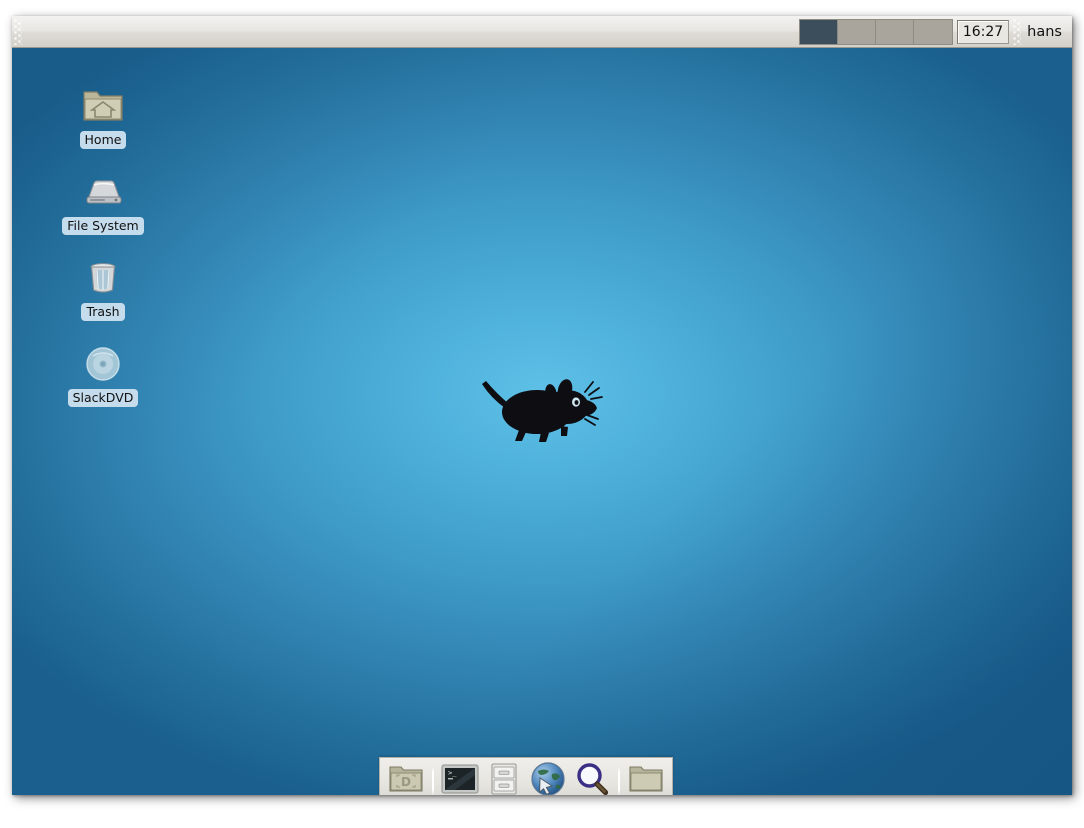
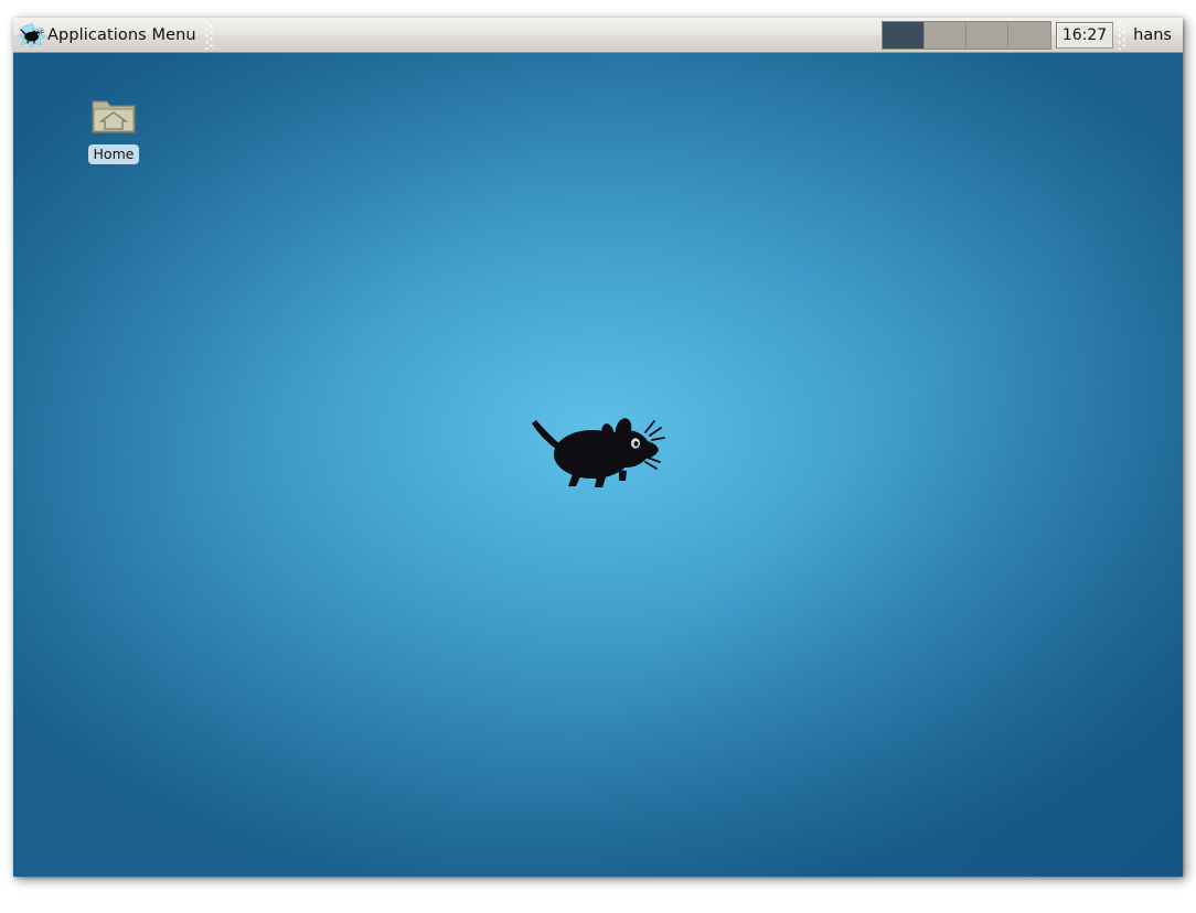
+ Applications Menu
  16:27
  hans
  Home
- File System
- Trash
- SlackDVD
- D
- >_
